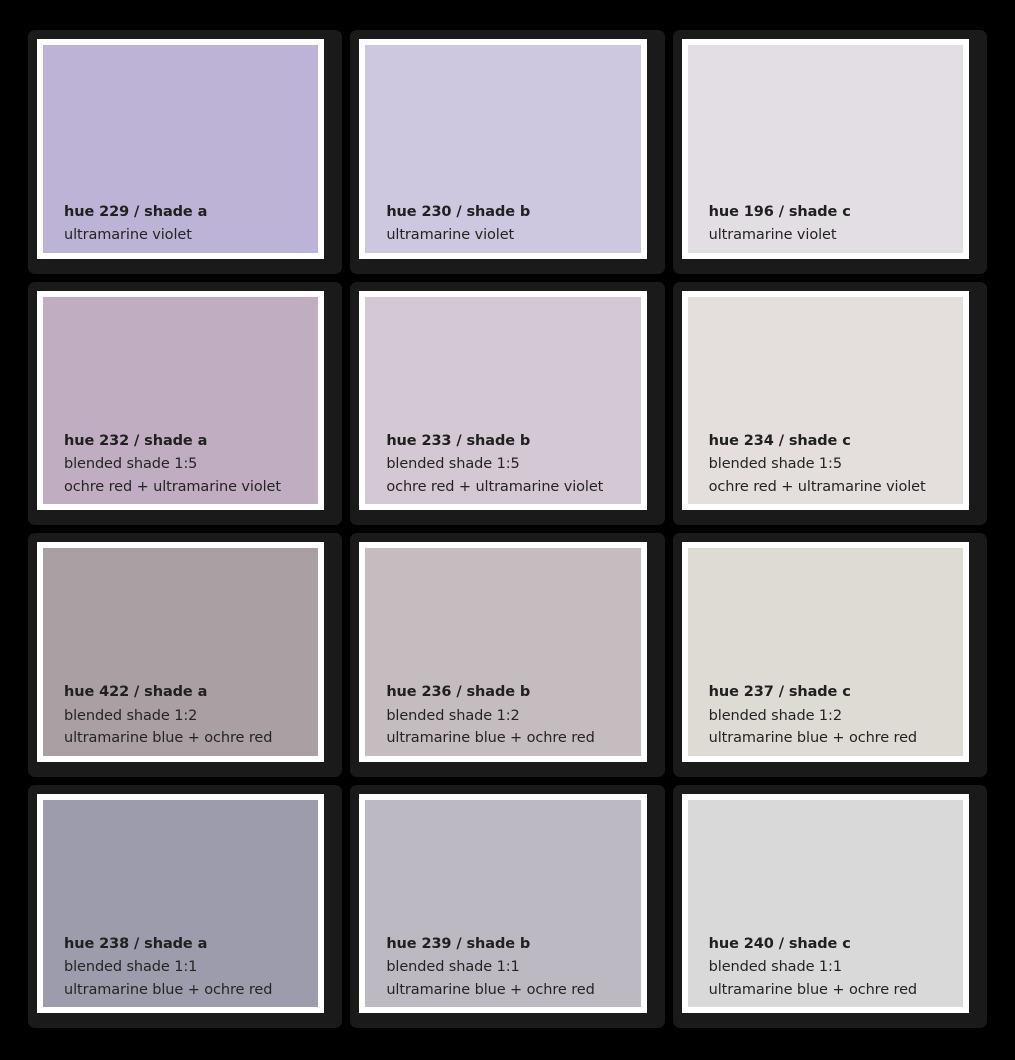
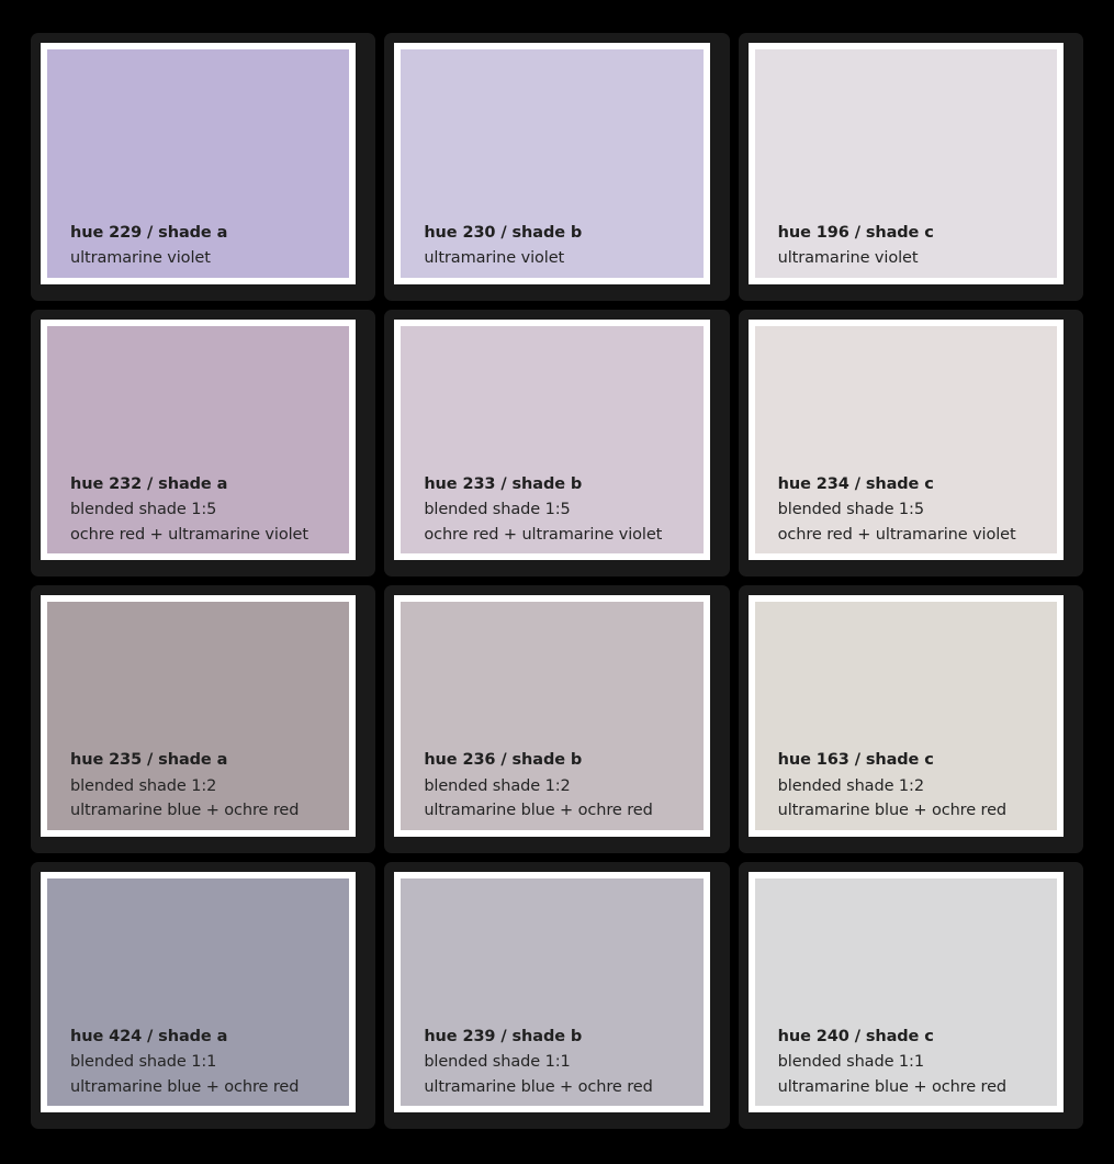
  hue 229 / shade a
  ultramarine violet
  hue 230 / shade b
  ultramarine violet
  hue 196 / shade c
  ultramarine violet
  hue 232 / shade a
  blended shade 1:5
  ochre red + ultramarine violet
  hue 233 / shade b
  blended shade 1:5
  ochre red + ultramarine violet
  hue 234 / shade c
  blended shade 1:5
  ochre red + ultramarine violet
- hue 422 / shade a
+ hue 235 / shade a
  blended shade 1:2
  ultramarine blue + ochre red
  hue 236 / shade b
  blended shade 1:2
  ultramarine blue + ochre red
- hue 237 / shade c
+ hue 163 / shade c
  blended shade 1:2
  ultramarine blue + ochre red
- hue 238 / shade a
+ hue 424 / shade a
  blended shade 1:1
  ultramarine blue + ochre red
  hue 239 / shade b
  blended shade 1:1
  ultramarine blue + ochre red
  hue 240 / shade c
  blended shade 1:1
  ultramarine blue + ochre red
